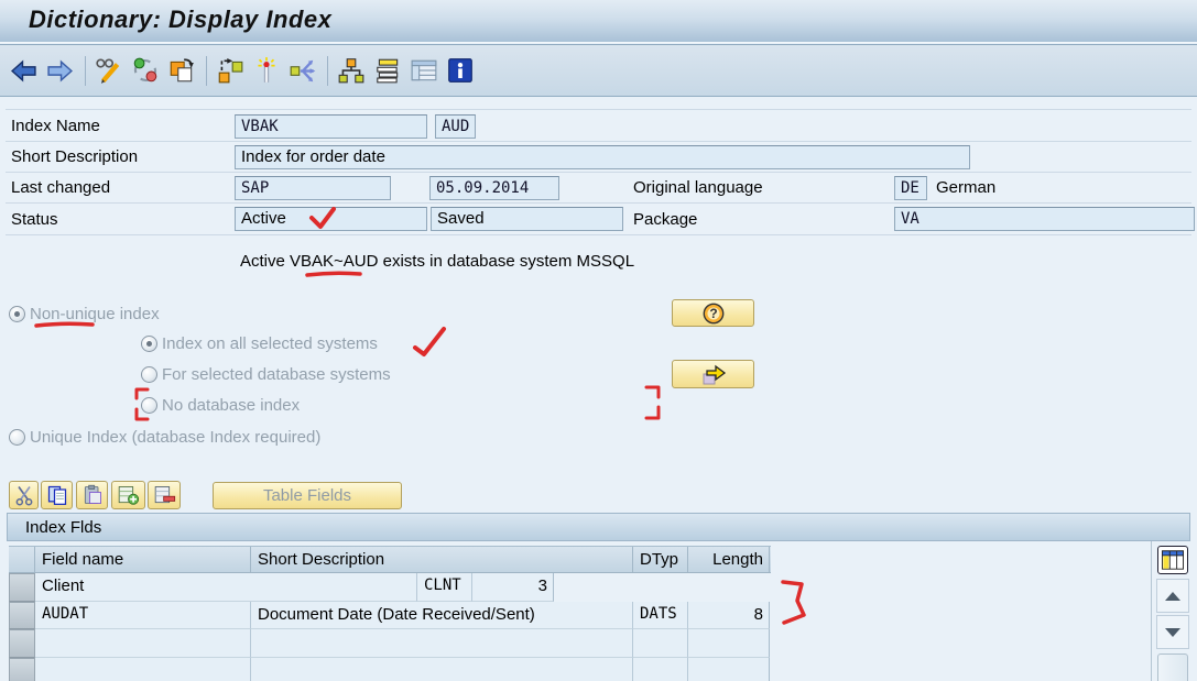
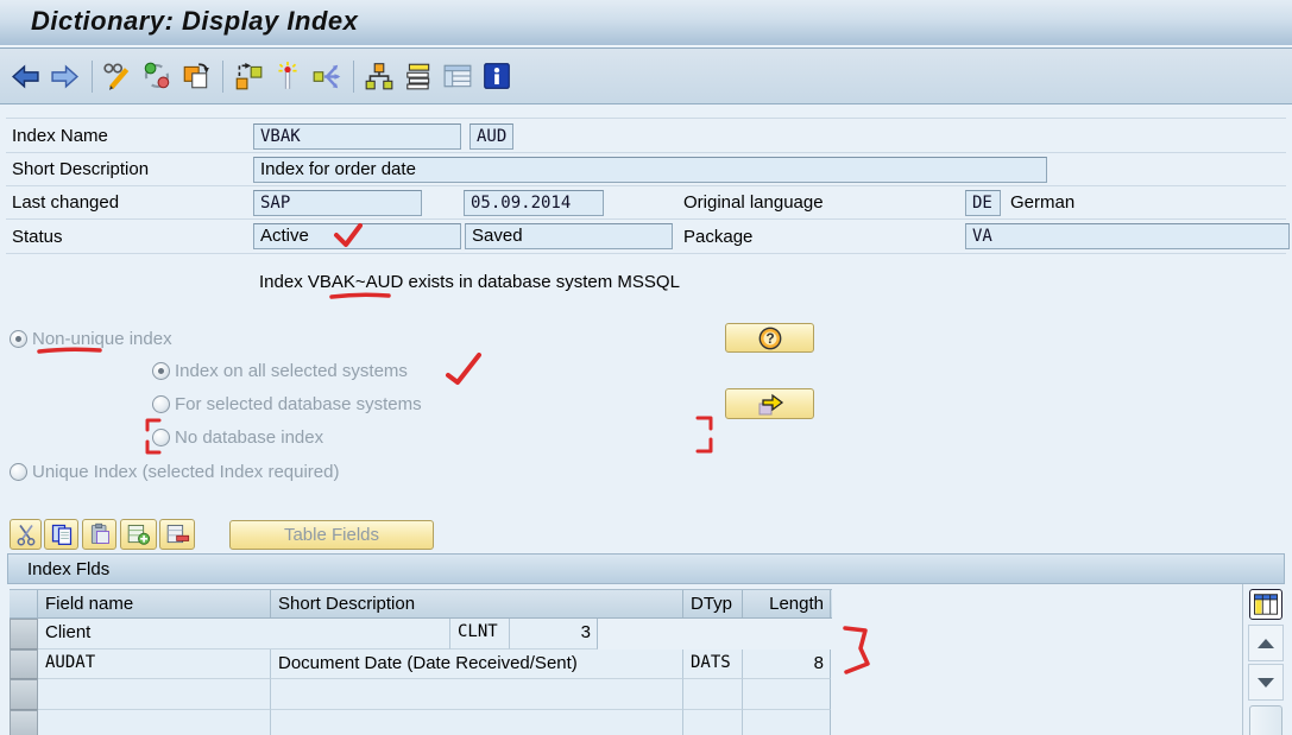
  Dictionary: Display Index
  Index Name
  VBAK
  AUD
  Short Description
  Index for order date
  Last changed
  SAP
  05.09.2014
  Original language
  DE
  German
  Status
  Active
  Saved
  Package
  VA
- Active VBAK~AUD exists in database system MSSQL
+ Index VBAK~AUD exists in database system MSSQL
  Non-unique index
  Index on all selected systems
  For selected database systems
  No database index
- Unique Index (database Index required)
+ Unique Index (selected Index required)
  ?
  Table Fields
  Index Flds
  Field name
  Short Description
  DTyp
  Length
  Client
  CLNT
  3
  AUDAT
  Document Date (Date Received/Sent)
  DATS
  8
